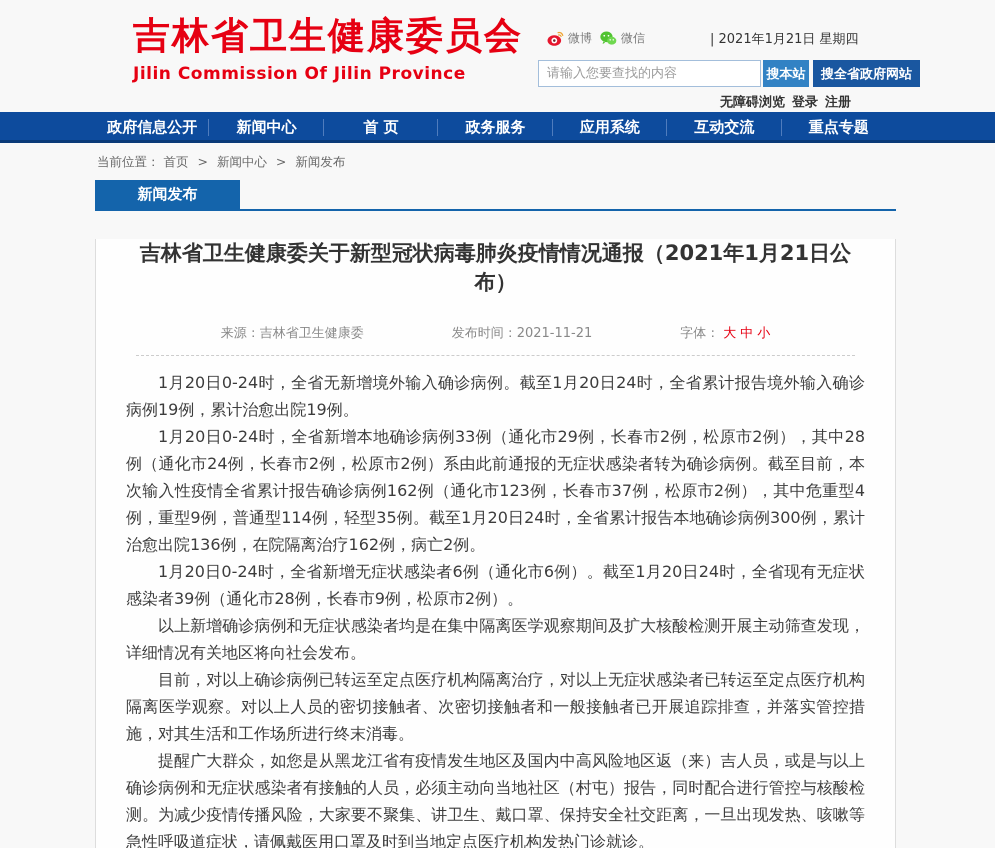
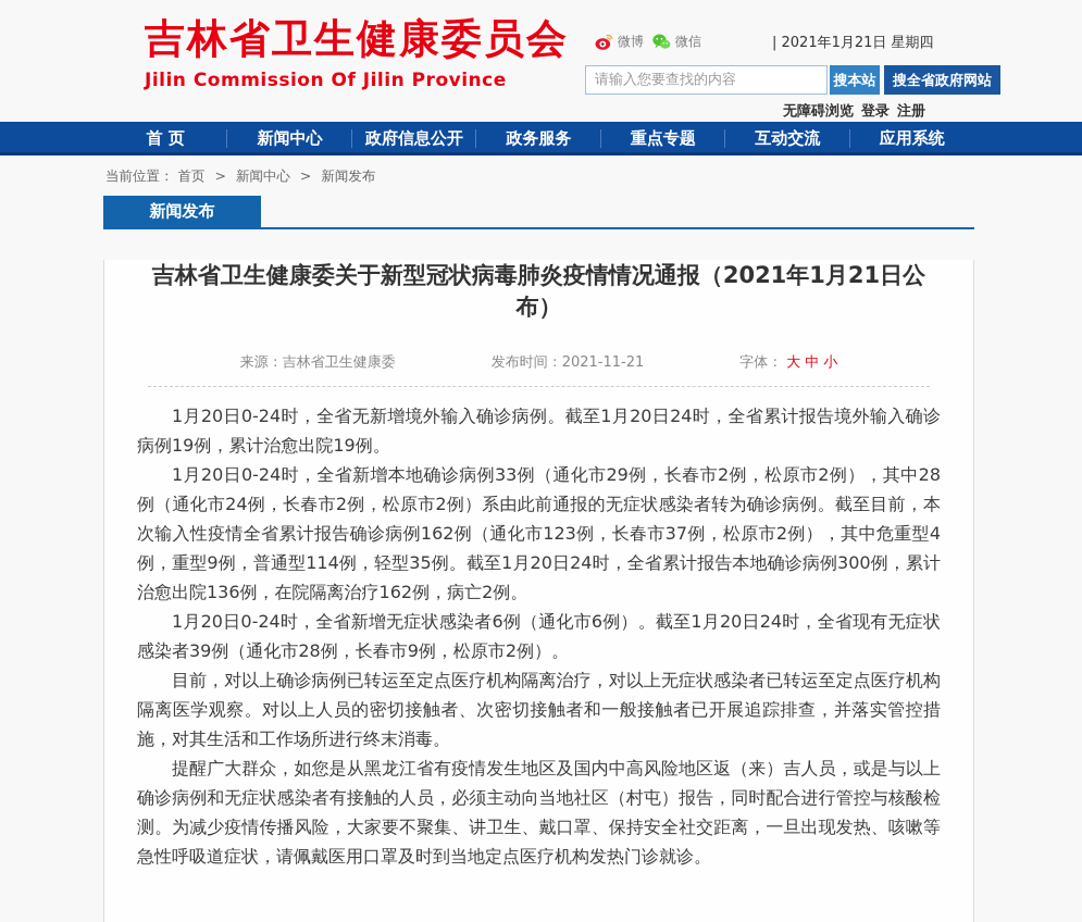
  吉林省卫生健康委员会
  Jilin Commission Of Jilin Province
  微博
  微信
  | 2021年1月21日 星期四
  请输入您要查找的内容
  搜本站
  搜全省政府网站
  无障碍浏览
  登录
  注册
- 政府信息公开
+ 首 页
  新闻中心
- 首 页
+ 政府信息公开
  政务服务
- 应用系统
+ 重点专题
  互动交流
- 重点专题
+ 应用系统
  当前位置： 首页 > 新闻中心 > 新闻发布
  新闻发布
  吉林省卫生健康委关于新型冠状病毒肺炎疫情情况通报（2021年1月21日公布）
  来源：吉林省卫生健康委
  发布时间：2021-11-21
  字体： 大 中 小
  1月20日0-24时，全省无新增境外输入确诊病例。截至1月20日24时，全省累计报告境外输入确诊病例19例，累计治愈出院19例。
  1月20日0-24时，全省新增本地确诊病例33例（通化市29例，长春市2例，松原市2例），其中28例（通化市24例，长春市2例，松原市2例）系由此前通报的无症状感染者转为确诊病例。截至目前，本次输入性疫情全省累计报告确诊病例162例（通化市123例，长春市37例，松原市2例），其中危重型4例，重型9例，普通型114例，轻型35例。截至1月20日24时，全省累计报告本地确诊病例300例，累计治愈出院136例，在院隔离治疗162例，病亡2例。
  1月20日0-24时，全省新增无症状感染者6例（通化市6例）。截至1月20日24时，全省现有无症状感染者39例（通化市28例，长春市9例，松原市2例）。
- 以上新增确诊病例和无症状感染者均是在集中隔离医学观察期间及扩大核酸检测开展主动筛查发现，详细情况有关地区将向社会发布。
  目前，对以上确诊病例已转运至定点医疗机构隔离治疗，对以上无症状感染者已转运至定点医疗机构隔离医学观察。对以上人员的密切接触者、次密切接触者和一般接触者已开展追踪排查，并落实管控措施，对其生活和工作场所进行终末消毒。
  提醒广大群众，如您是从黑龙江省有疫情发生地区及国内中高风险地区返（来）吉人员，或是与以上确诊病例和无症状感染者有接触的人员，必须主动向当地社区（村屯）报告，同时配合进行管控与核酸检测。为减少疫情传播风险，大家要不聚集、讲卫生、戴口罩、保持安全社交距离，一旦出现发热、咳嗽等急性呼吸道症状，请佩戴医用口罩及时到当地定点医疗机构发热门诊就诊。
